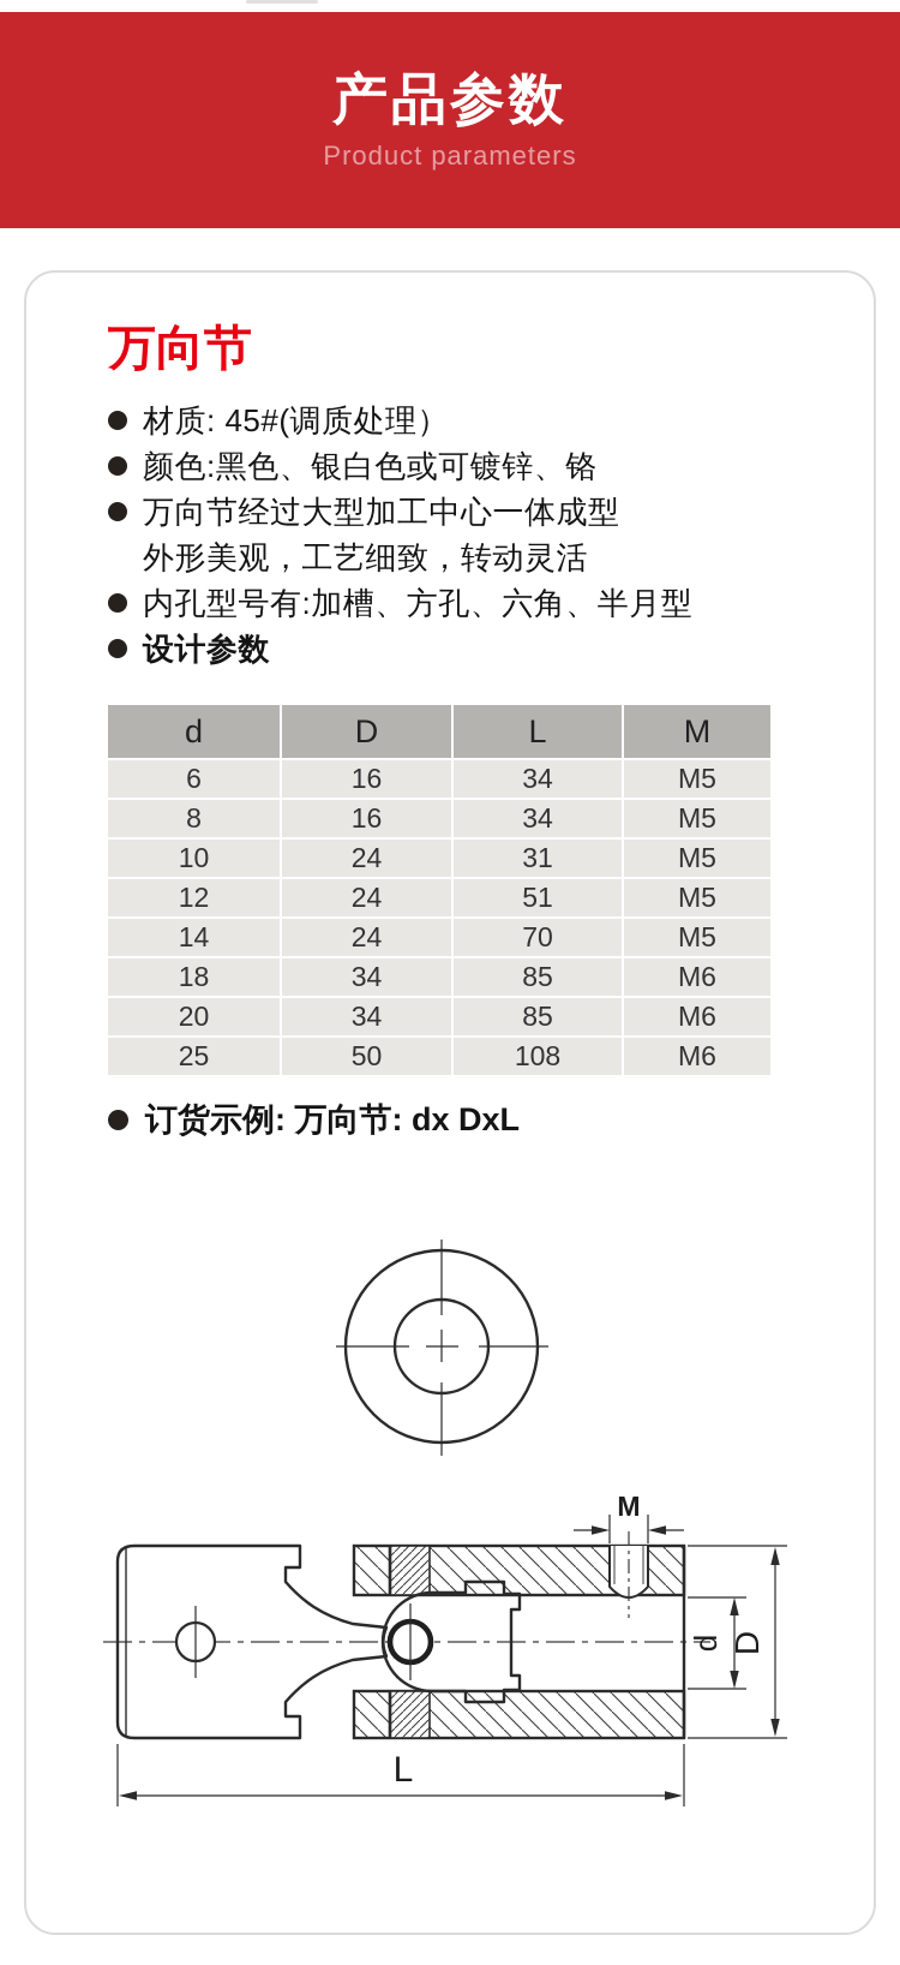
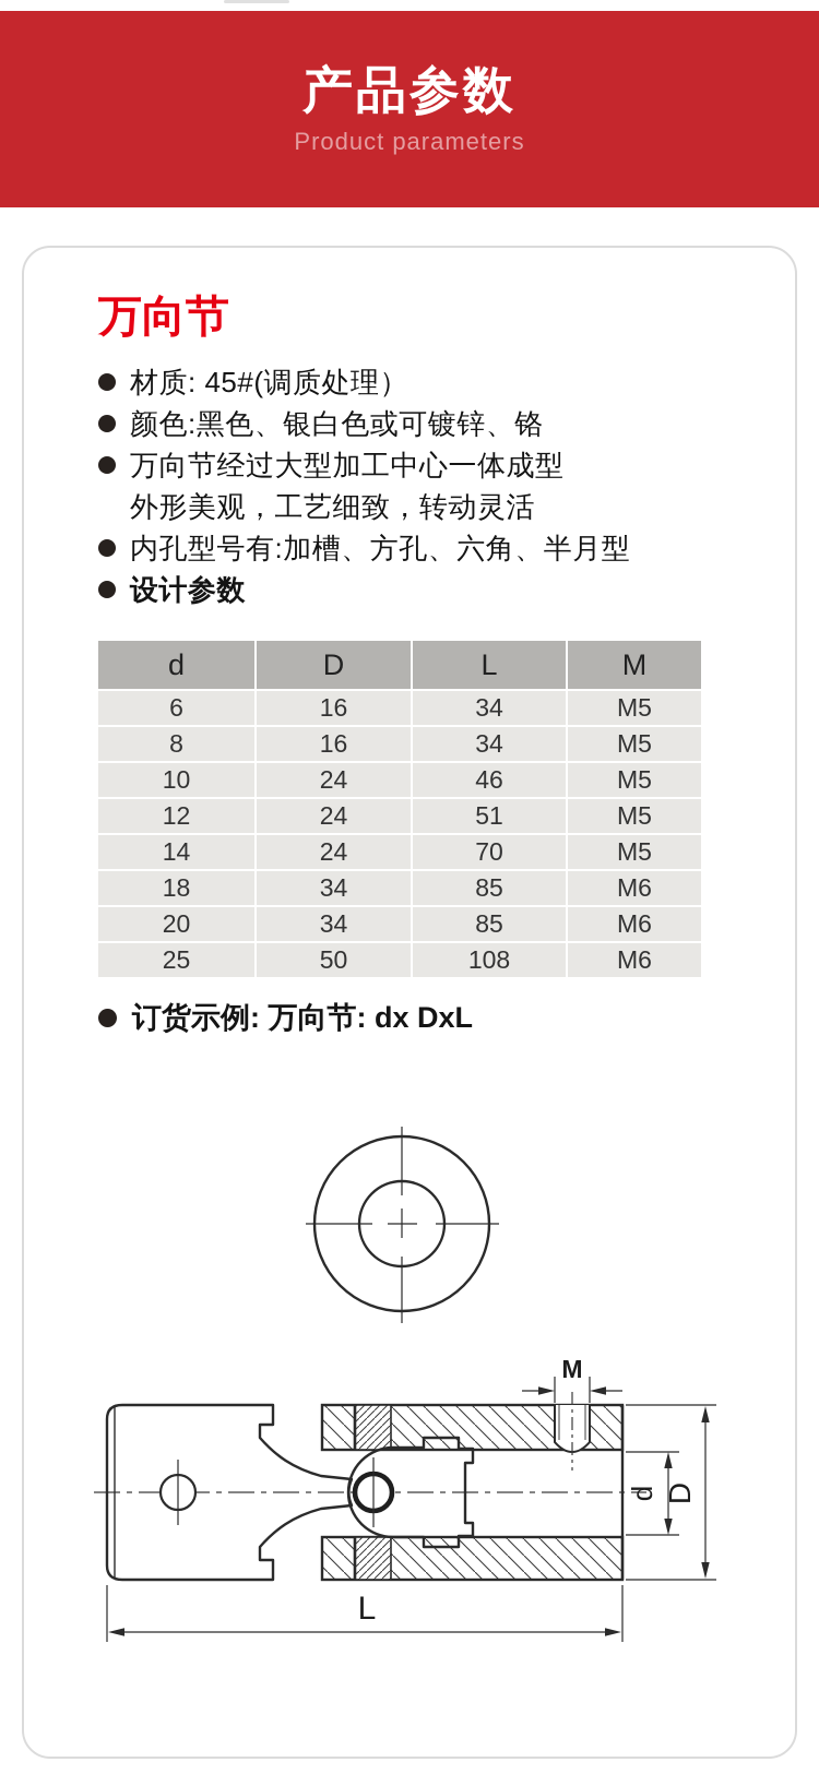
  产品参数
  Product parameters
  万向节
  材质: 45#(调质处理）
  颜色:黑色、银白色或可镀锌、铬
  万向节经过大型加工中心一体成型
  外形美观，工艺细致，转动灵活
  内孔型号有:加槽、方孔、六角、半月型
  设计参数
  d	D	L	M
  6	16	34	M5
  8	16	34	M5
- 10	24	31	M5
+ 10	24	46	M5
  12	24	51	M5
  14	24	70	M5
  18	34	85	M6
  20	34	85	M6
  25	50	108	M6
  订货示例: 万向节: dx DxL
  M
  L
